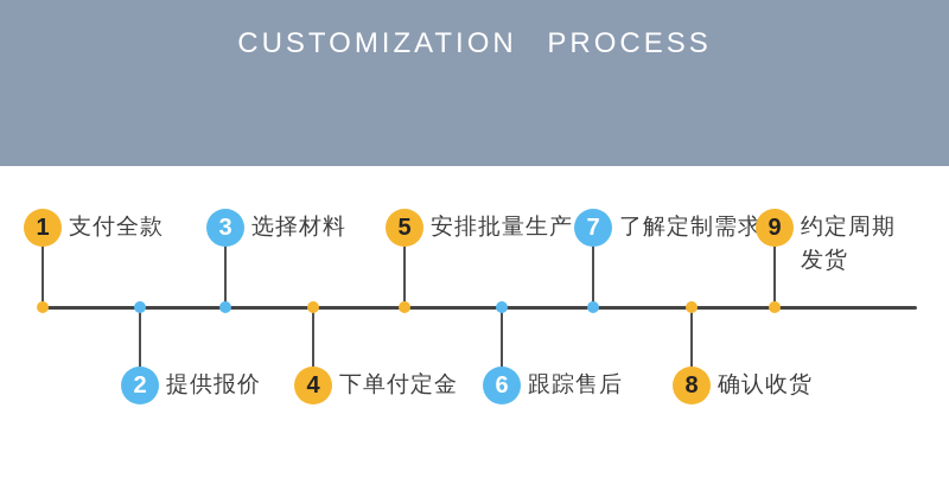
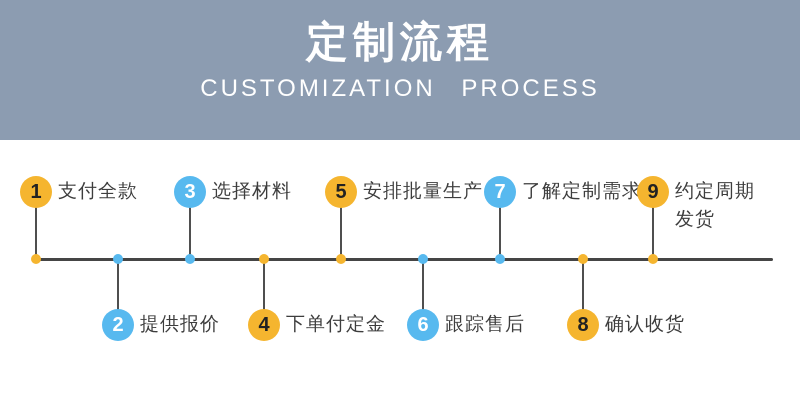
+ 定制流程
  CUSTOMIZATION PROCESS
  1
  支付全款
  2
  提供报价
  3
  选择材料
  4
  下单付定金
  5
  安排批量生产
  6
  跟踪售后
  7
  了解定制需求
  8
  确认收货
  9
  约定周期发货
